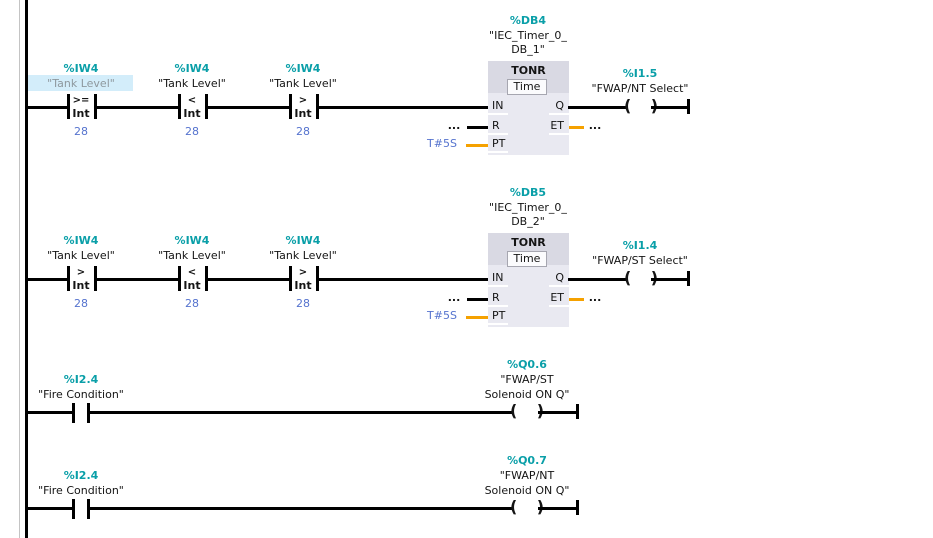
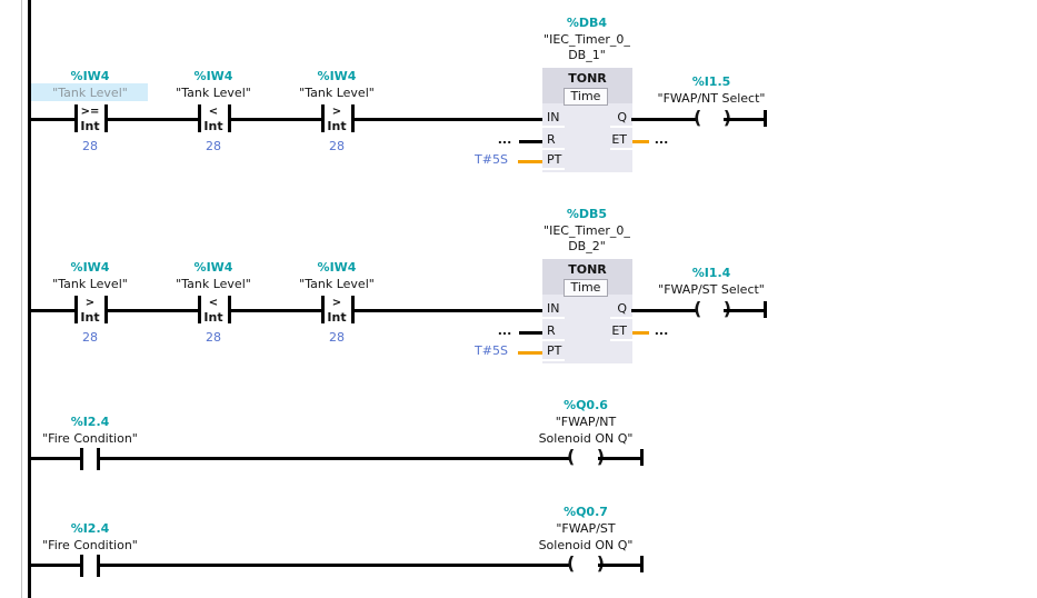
  %IW4
  "Tank Level"
  >=
  Int
  28
  %IW4
  "Tank Level"
  <
  Int
  28
  %IW4
  "Tank Level"
  >
  Int
  28
  %DB4
  "IEC_Timer_0_
  DB_1"
  TONR
  Time
  IN
  R
  PT
  Q
  ET
  ...
  T#5S
  ...
  %I1.5
  "FWAP/NT Select"
  (
  %IW4
  "Tank Level"
  >
  Int
  28
  %IW4
  "Tank Level"
  <
  Int
  28
  %IW4
  "Tank Level"
  >
  Int
  28
  %DB5
  "IEC_Timer_0_
  DB_2"
  TONR
  Time
  IN
  R
  PT
  Q
  ET
  ...
  T#5S
  ...
  %I1.4
  "FWAP/ST Select"
  (
  %I2.4
  "Fire Condition"
  %Q0.6
- "FWAP/ST
+ "FWAP/NT
  Solenoid ON Q"
  (
  %I2.4
  "Fire Condition"
  %Q0.7
- "FWAP/NT
+ "FWAP/ST
  Solenoid ON Q"
  (
